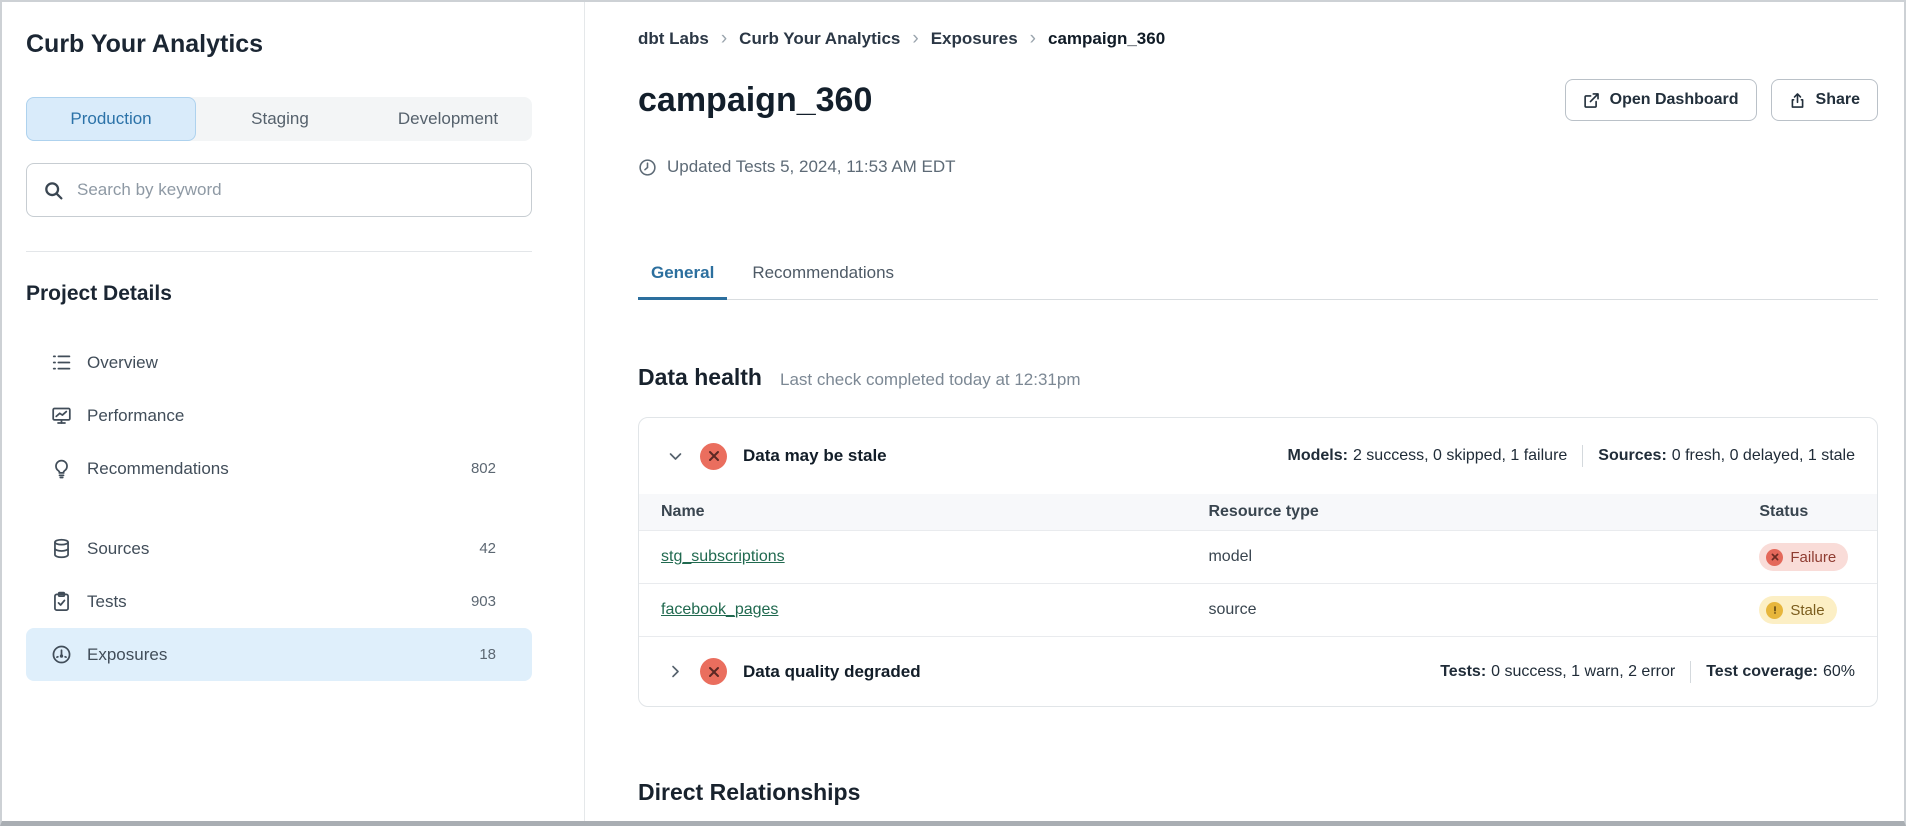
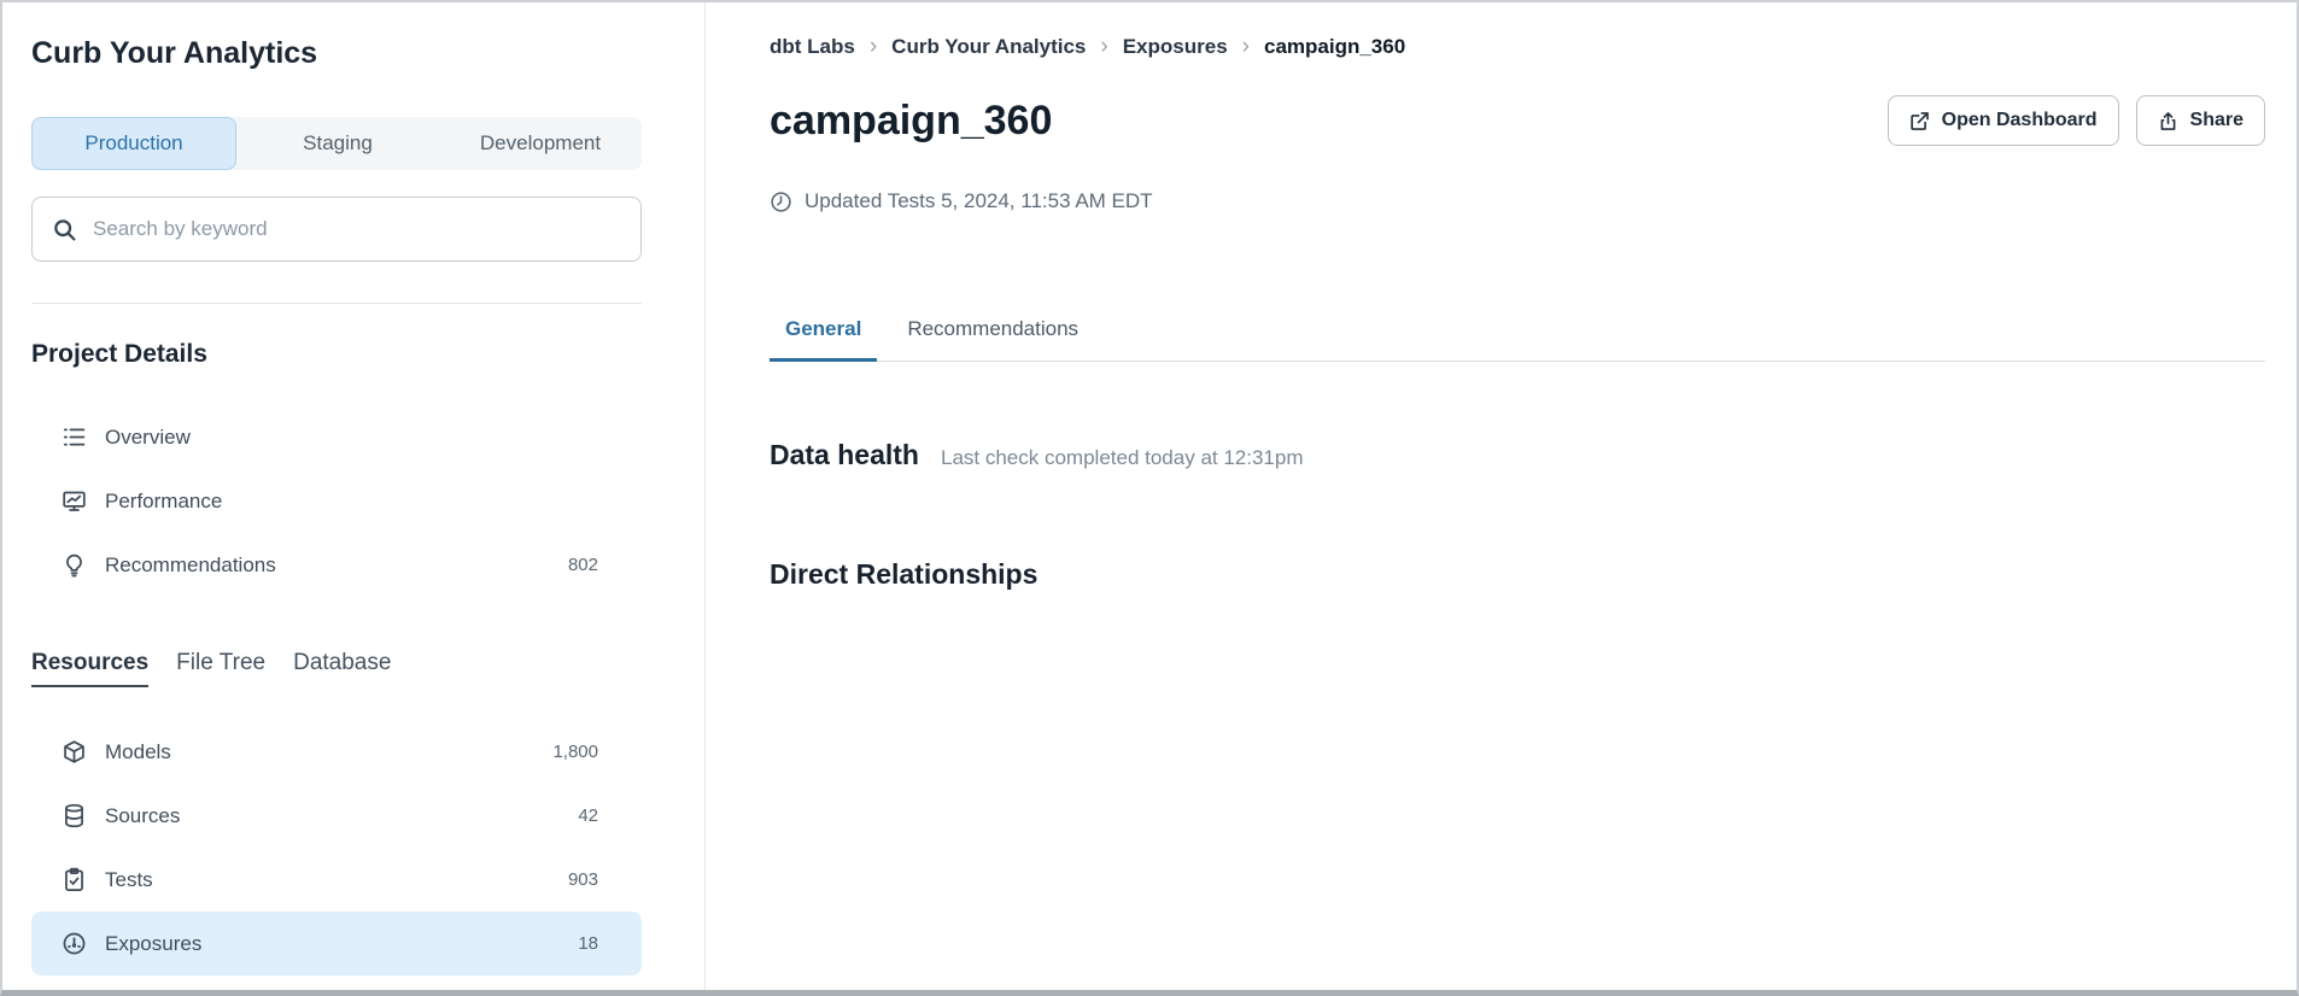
  Curb Your Analytics
  Production
  Staging
  Development
  Search by keyword
  Project Details
  Overview
  Performance
  Recommendations
  802
+ Resources
+ File Tree
+ Database
+ Models
+ 1,800
  Sources
  42
  Tests
  903
  Exposures
  18
  dbt Labs
  ›
  Curb Your Analytics
  ›
  Exposures
  ›
  campaign_360
  campaign_360
  Open Dashboard
  Share
  Updated Tests 5, 2024, 11:53 AM EDT
  General
  Recommendations
  Data health
  Last check completed today at 12:31pm
- Data may be stale
- Models: 2 success, 0 skipped, 1 failure
- Sources: 0 fresh, 0 delayed, 1 stale
- Name	Resource type	Status
- stg_subscriptions	model	Failure
- facebook_pages	source	Stale
- Data quality degraded
- Tests: 0 success, 1 warn, 2 error
- Test coverage: 60%
  Direct Relationships
